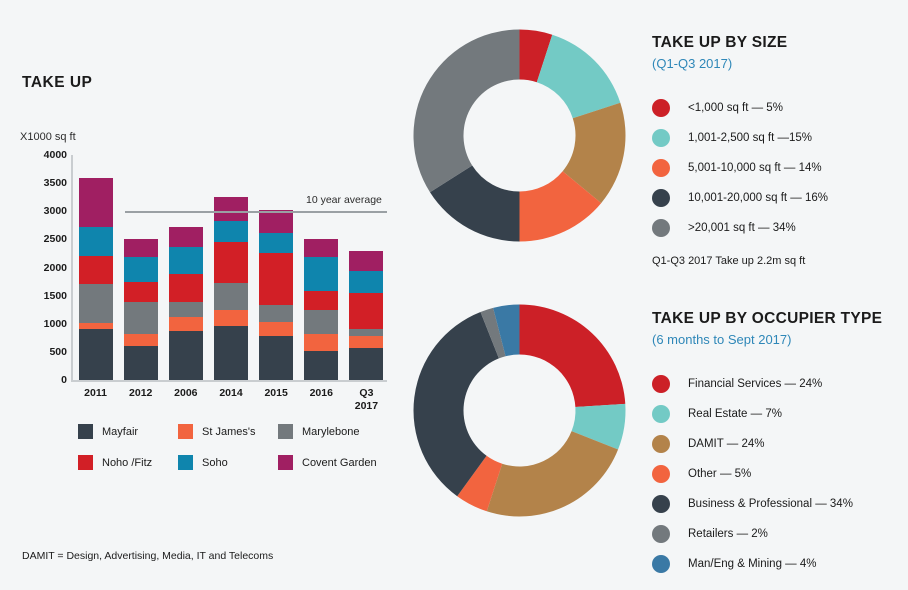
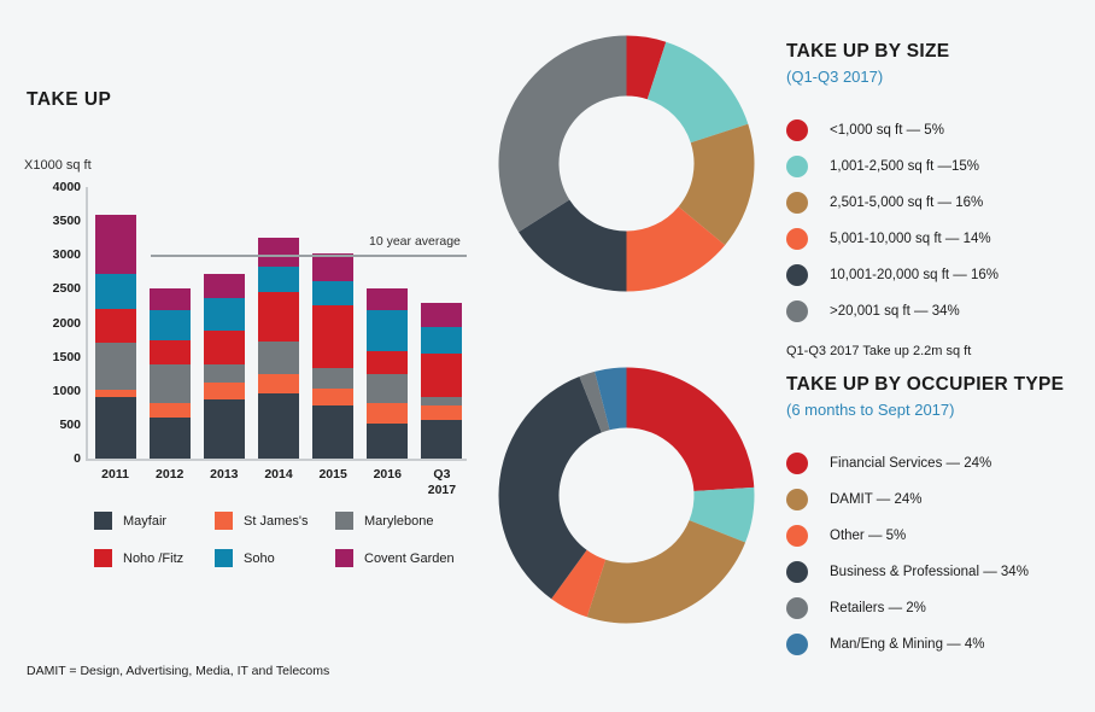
  TAKE UP
  X1000 sq ft
  4000
  3500
  3000
  2500
  2000
  1500
  1000
  500
  0
  2011
  2012
- 2006
+ 2013
  2014
  2015
  2016
  Q3
  2017
  10 year average
  Mayfair
  St James's
  Marylebone
  Noho /Fitz
  Soho
  Covent Garden
  DAMIT = Design, Advertising, Media, IT and Telecoms
  TAKE UP BY SIZE
  (Q1-Q3 2017)
  <1,000 sq ft — 5%
  1,001-2,500 sq ft —15%
+ 2,501-5,000 sq ft — 16%
  5,001-10,000 sq ft — 14%
  10,001-20,000 sq ft — 16%
  >20,001 sq ft — 34%
  Q1-Q3 2017 Take up 2.2m sq ft
  TAKE UP BY OCCUPIER TYPE
  (6 months to Sept 2017)
  Financial Services — 24%
- Real Estate — 7%
  DAMIT — 24%
  Other — 5%
  Business & Professional — 34%
  Retailers — 2%
  Man/Eng & Mining — 4%
